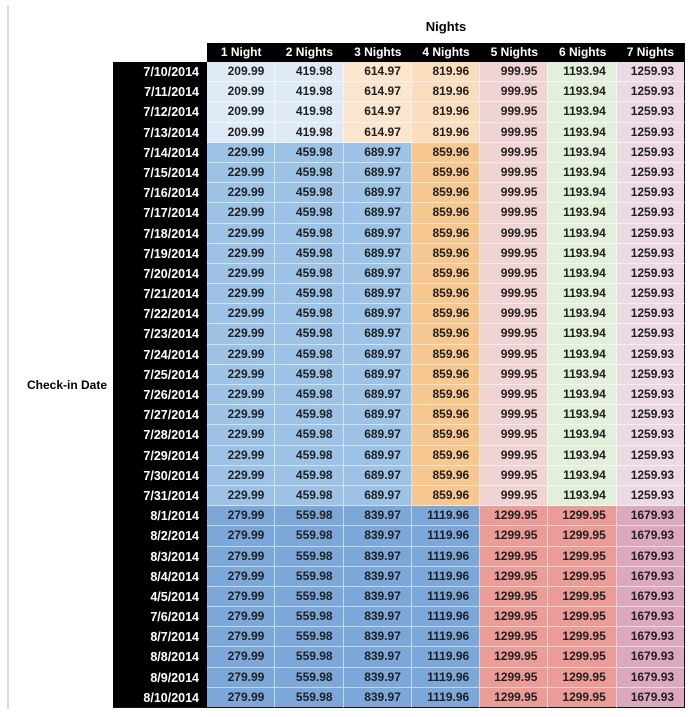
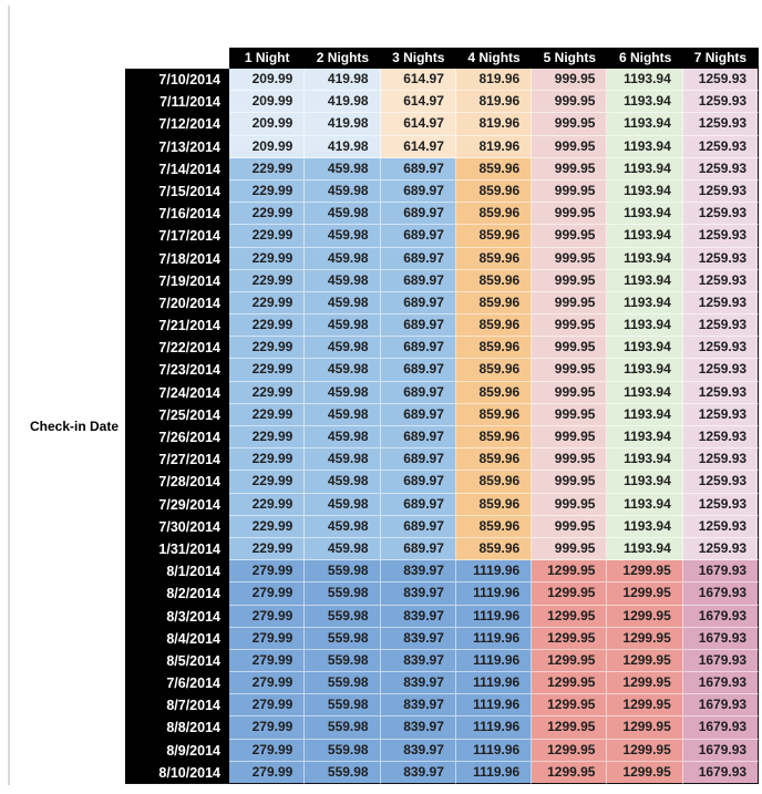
- Nights
  Check-in Date
  1 Night
  2 Nights
  3 Nights
  4 Nights
  5 Nights
  6 Nights
  7 Nights
  7/10/2014
  209.99
  419.98
  614.97
  819.96
  999.95
  1193.94
  1259.93
  7/11/2014
  209.99
  419.98
  614.97
  819.96
  999.95
  1193.94
  1259.93
  7/12/2014
  209.99
  419.98
  614.97
  819.96
  999.95
  1193.94
  1259.93
  7/13/2014
  209.99
  419.98
  614.97
  819.96
  999.95
  1193.94
  1259.93
  7/14/2014
  229.99
  459.98
  689.97
  859.96
  999.95
  1193.94
  1259.93
  7/15/2014
  229.99
  459.98
  689.97
  859.96
  999.95
  1193.94
  1259.93
  7/16/2014
  229.99
  459.98
  689.97
  859.96
  999.95
  1193.94
  1259.93
  7/17/2014
  229.99
  459.98
  689.97
  859.96
  999.95
  1193.94
  1259.93
  7/18/2014
  229.99
  459.98
  689.97
  859.96
  999.95
  1193.94
  1259.93
  7/19/2014
  229.99
  459.98
  689.97
  859.96
  999.95
  1193.94
  1259.93
  7/20/2014
  229.99
  459.98
  689.97
  859.96
  999.95
  1193.94
  1259.93
  7/21/2014
  229.99
  459.98
  689.97
  859.96
  999.95
  1193.94
  1259.93
  7/22/2014
  229.99
  459.98
  689.97
  859.96
  999.95
  1193.94
  1259.93
  7/23/2014
  229.99
  459.98
  689.97
  859.96
  999.95
  1193.94
  1259.93
  7/24/2014
  229.99
  459.98
  689.97
  859.96
  999.95
  1193.94
  1259.93
  7/25/2014
  229.99
  459.98
  689.97
  859.96
  999.95
  1193.94
  1259.93
  7/26/2014
  229.99
  459.98
  689.97
  859.96
  999.95
  1193.94
  1259.93
  7/27/2014
  229.99
  459.98
  689.97
  859.96
  999.95
  1193.94
  1259.93
  7/28/2014
  229.99
  459.98
  689.97
  859.96
  999.95
  1193.94
  1259.93
  7/29/2014
  229.99
  459.98
  689.97
  859.96
  999.95
  1193.94
  1259.93
  7/30/2014
  229.99
  459.98
  689.97
  859.96
  999.95
  1193.94
  1259.93
- 7/31/2014
+ 1/31/2014
  229.99
  459.98
  689.97
  859.96
  999.95
  1193.94
  1259.93
  8/1/2014
  279.99
  559.98
  839.97
  1119.96
  1299.95
  1299.95
  1679.93
  8/2/2014
  279.99
  559.98
  839.97
  1119.96
  1299.95
  1299.95
  1679.93
  8/3/2014
  279.99
  559.98
  839.97
  1119.96
  1299.95
  1299.95
  1679.93
  8/4/2014
  279.99
  559.98
  839.97
  1119.96
  1299.95
  1299.95
  1679.93
- 4/5/2014
+ 8/5/2014
  279.99
  559.98
  839.97
  1119.96
  1299.95
  1299.95
  1679.93
  7/6/2014
  279.99
  559.98
  839.97
  1119.96
  1299.95
  1299.95
  1679.93
  8/7/2014
  279.99
  559.98
  839.97
  1119.96
  1299.95
  1299.95
  1679.93
  8/8/2014
  279.99
  559.98
  839.97
  1119.96
  1299.95
  1299.95
  1679.93
  8/9/2014
  279.99
  559.98
  839.97
  1119.96
  1299.95
  1299.95
  1679.93
  8/10/2014
  279.99
  559.98
  839.97
  1119.96
  1299.95
  1299.95
  1679.93
